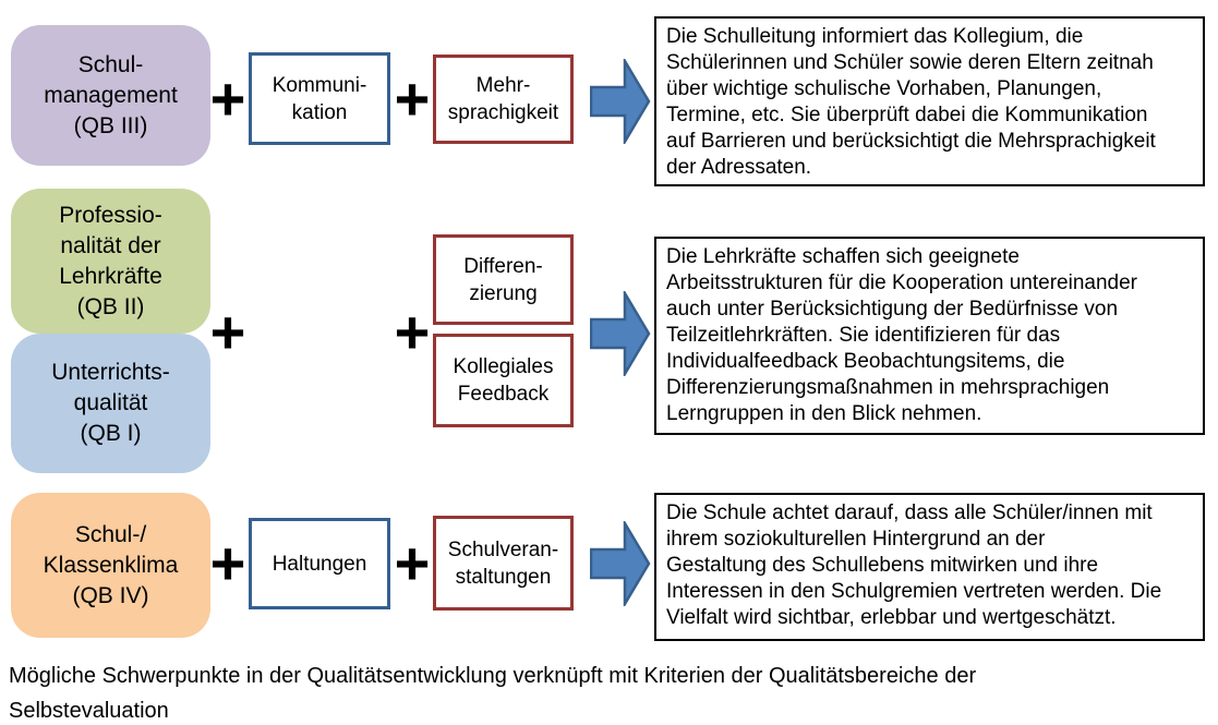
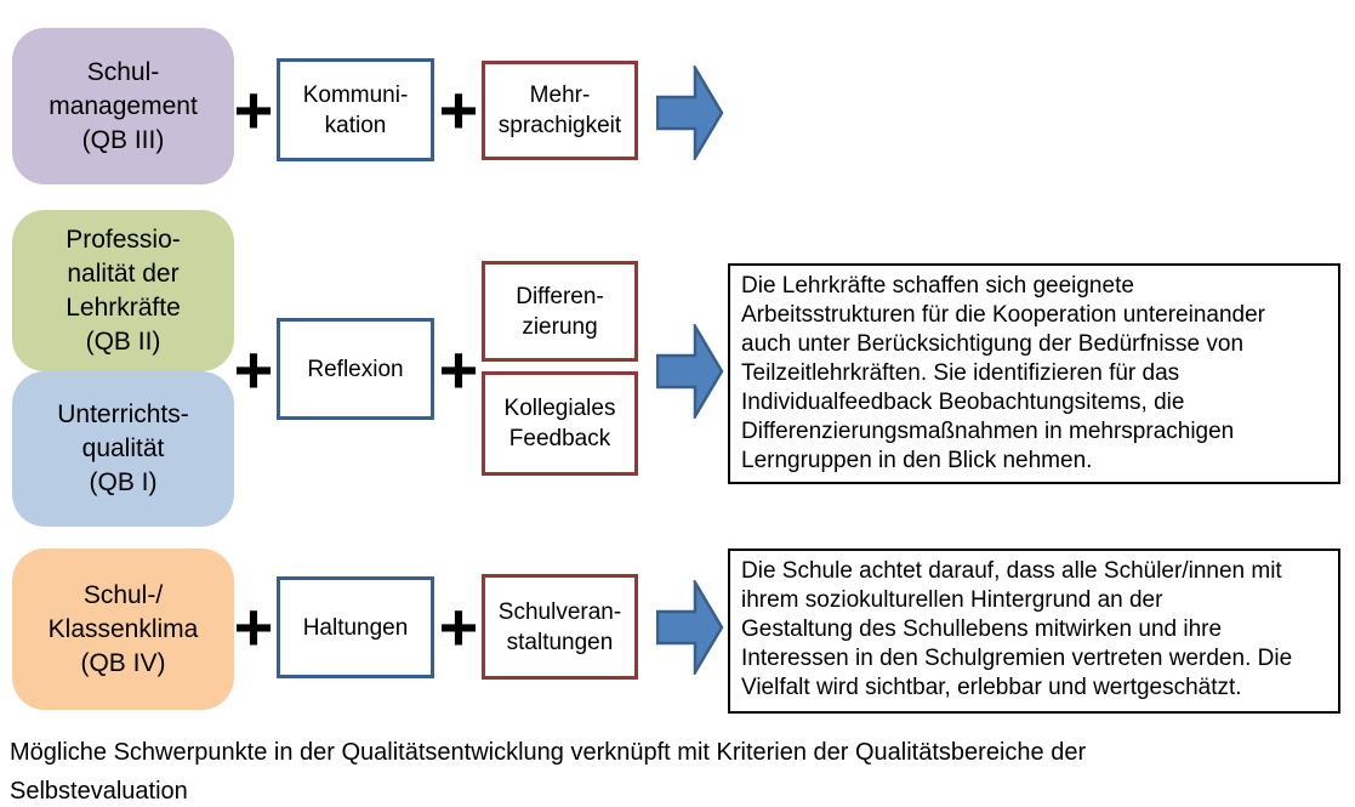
  Schul-
  management
  (QB III)
  +
  Kommuni-
  kation
  +
  Mehr-
  sprachigkeit
- Die Schulleitung informiert das Kollegium, die
- Schülerinnen und Schüler sowie deren Eltern zeitnah
- über wichtige schulische Vorhaben, Planungen,
- Termine, etc. Sie überprüft dabei die Kommunikation
- auf Barrieren und berücksichtigt die Mehrsprachigkeit
- der Adressaten.
  Professio-
  nalität der
  Lehrkräfte
  (QB II)
  Unterrichts-
  qualität
  (QB I)
  +
+ Reflexion
  +
  Differen-
  zierung
  Kollegiales
  Feedback
  Die Lehrkräfte schaffen sich geeignete
  Arbeitsstrukturen für die Kooperation untereinander
  auch unter Berücksichtigung der Bedürfnisse von
  Teilzeitlehrkräften. Sie identifizieren für das
  Individualfeedback Beobachtungsitems, die
  Differenzierungsmaßnahmen in mehrsprachigen
  Lerngruppen in den Blick nehmen.
  Schul-/
  Klassenklima
  (QB IV)
  +
  Haltungen
  +
  Schulveran-
  staltungen
  Die Schule achtet darauf, dass alle Schüler/innen mit
  ihrem soziokulturellen Hintergrund an der
  Gestaltung des Schullebens mitwirken und ihre
  Interessen in den Schulgremien vertreten werden. Die
  Vielfalt wird sichtbar, erlebbar und wertgeschätzt.
  Mögliche Schwerpunkte in der Qualitätsentwicklung verknüpft mit Kriterien der Qualitätsbereiche der
  Selbstevaluation
